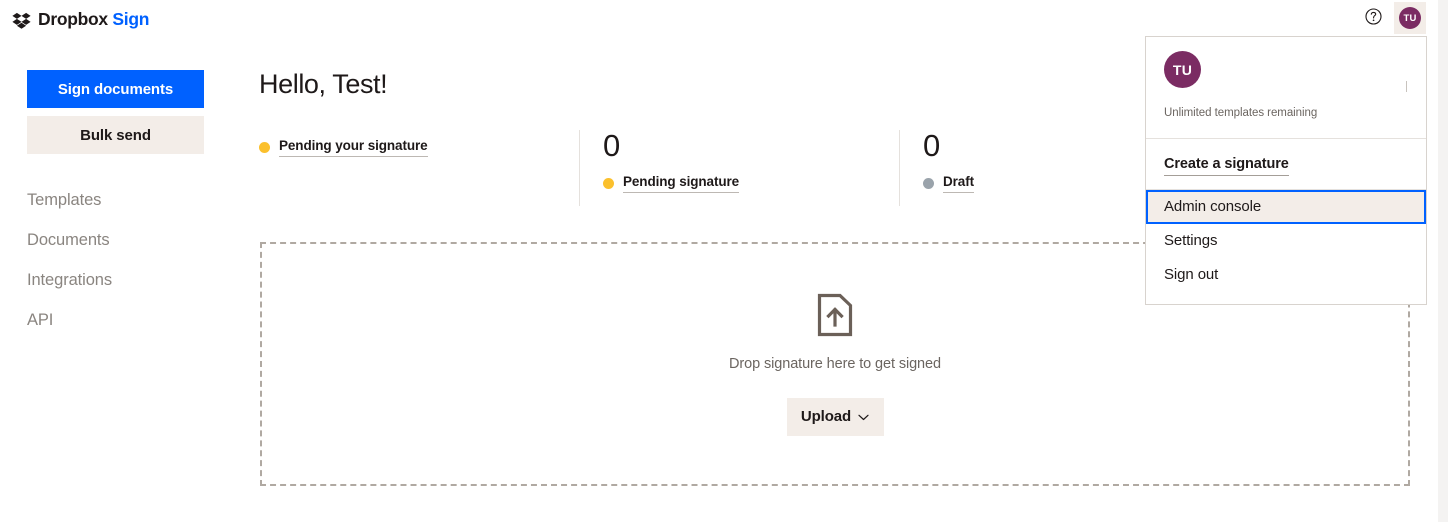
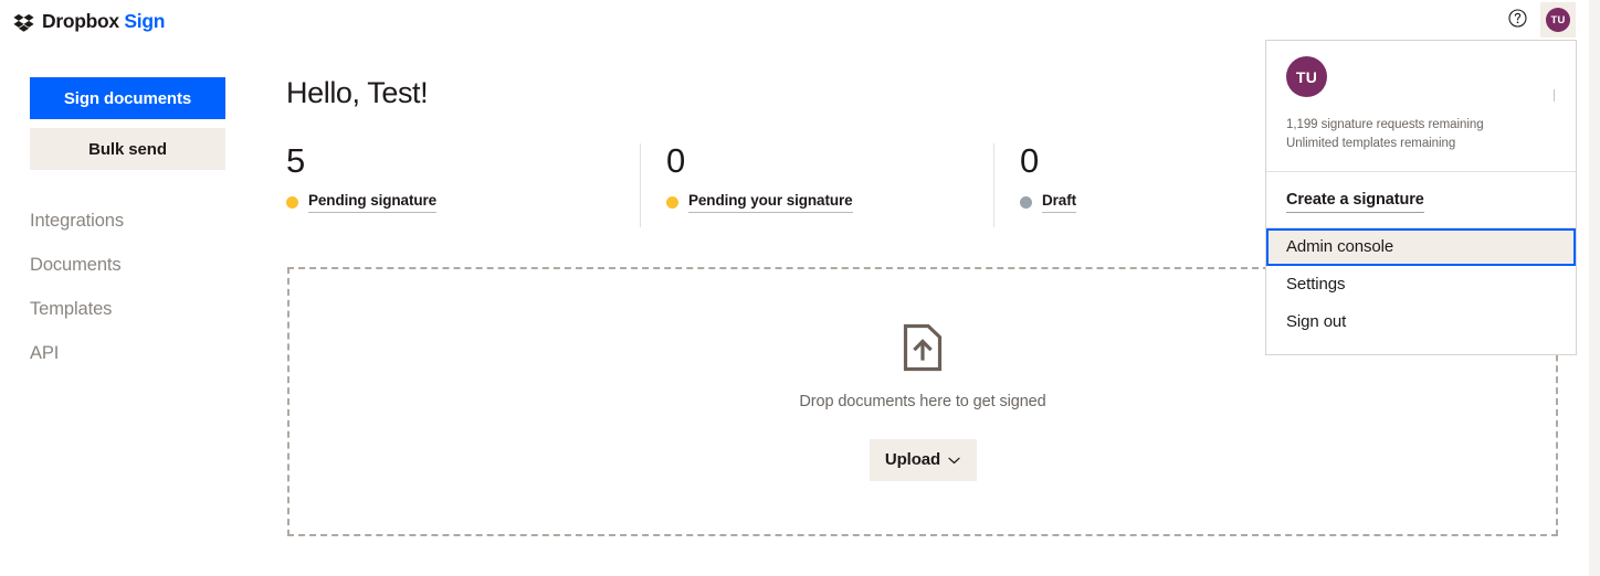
  Dropbox Sign
  TU
  Sign documents
  Bulk send
- Templates
+ Integrations
  Documents
- Integrations
+ Templates
  API
  Hello, Test!
+ 5
- Pending your signature
+ Pending signature
  0
- Pending signature
+ Pending your signature
  0
  Draft
- Drop signature here to get signed
+ Drop documents here to get signed
  Upload
  TU
+ 1,199 signature requests remaining
  Unlimited templates remaining
  Create a signature
  Admin console
  Settings
  Sign out
